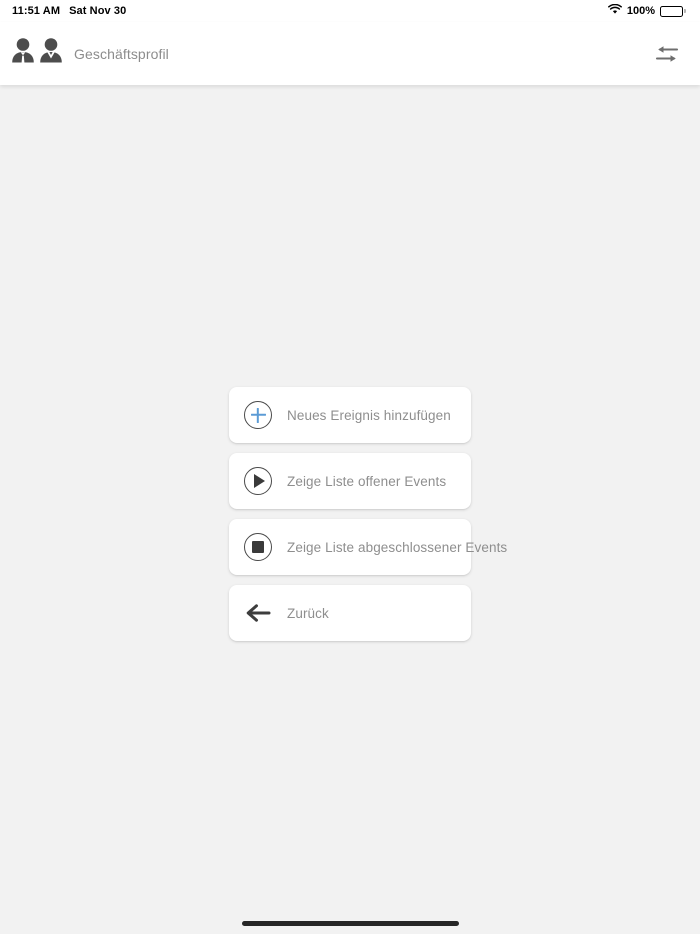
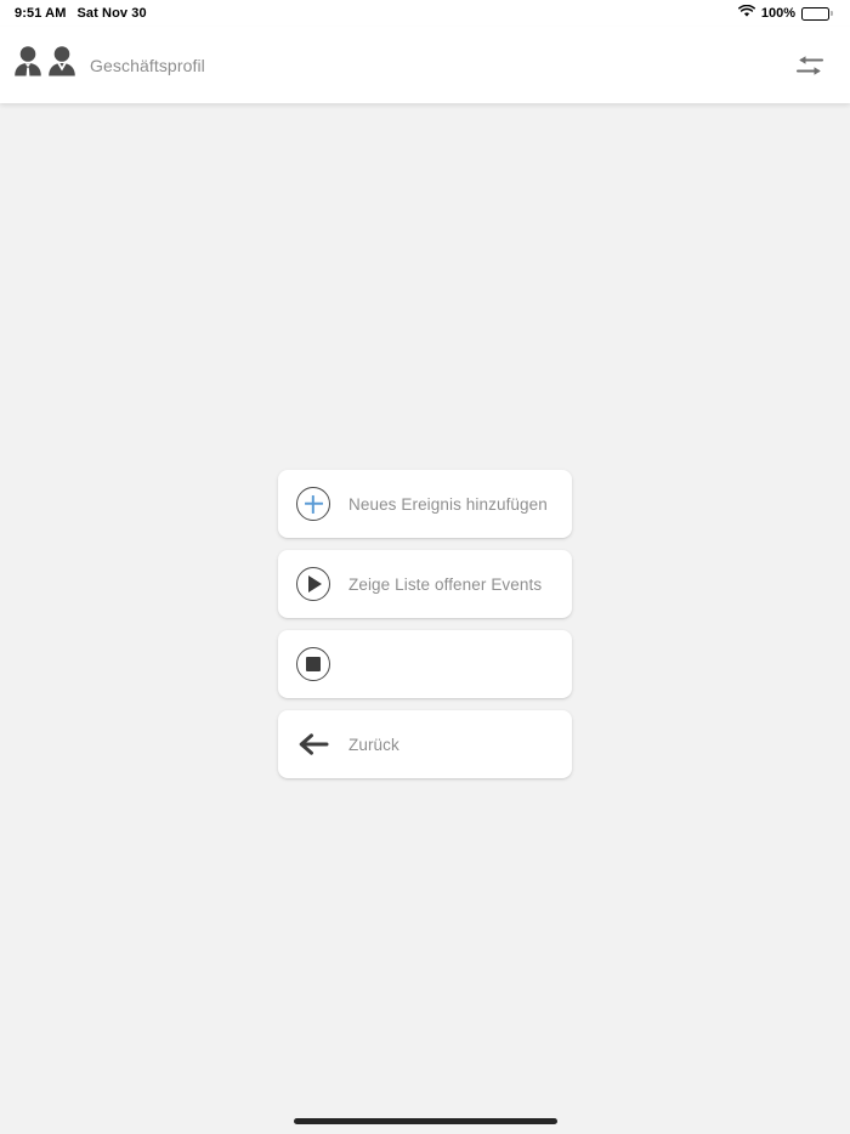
- 11:51 AM
+ 9:51 AM
  Sat Nov 30
  100%
  Geschäftsprofil
  Neues Ereignis hinzufügen
  Zeige Liste offener Events
- Zeige Liste abgeschlossener Events
  Zurück
